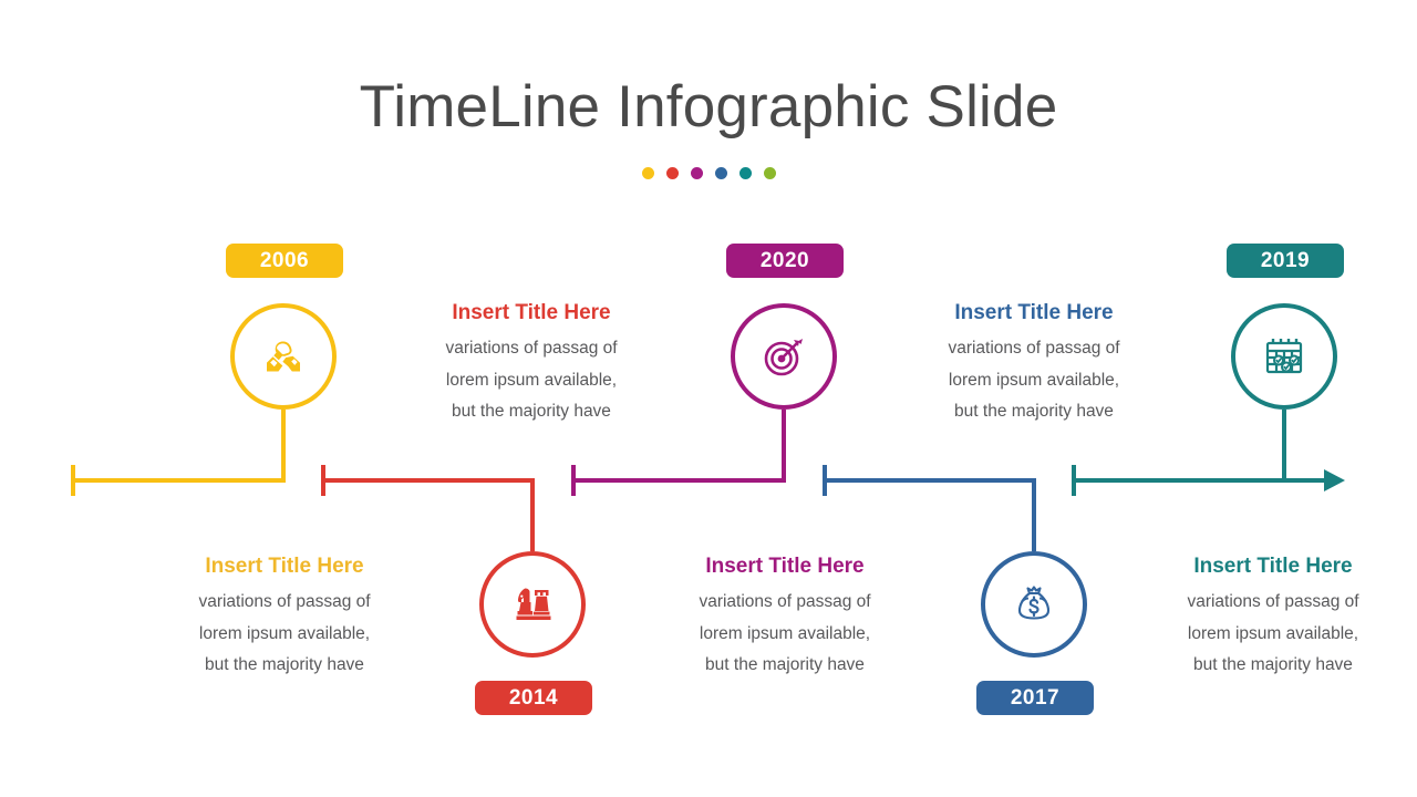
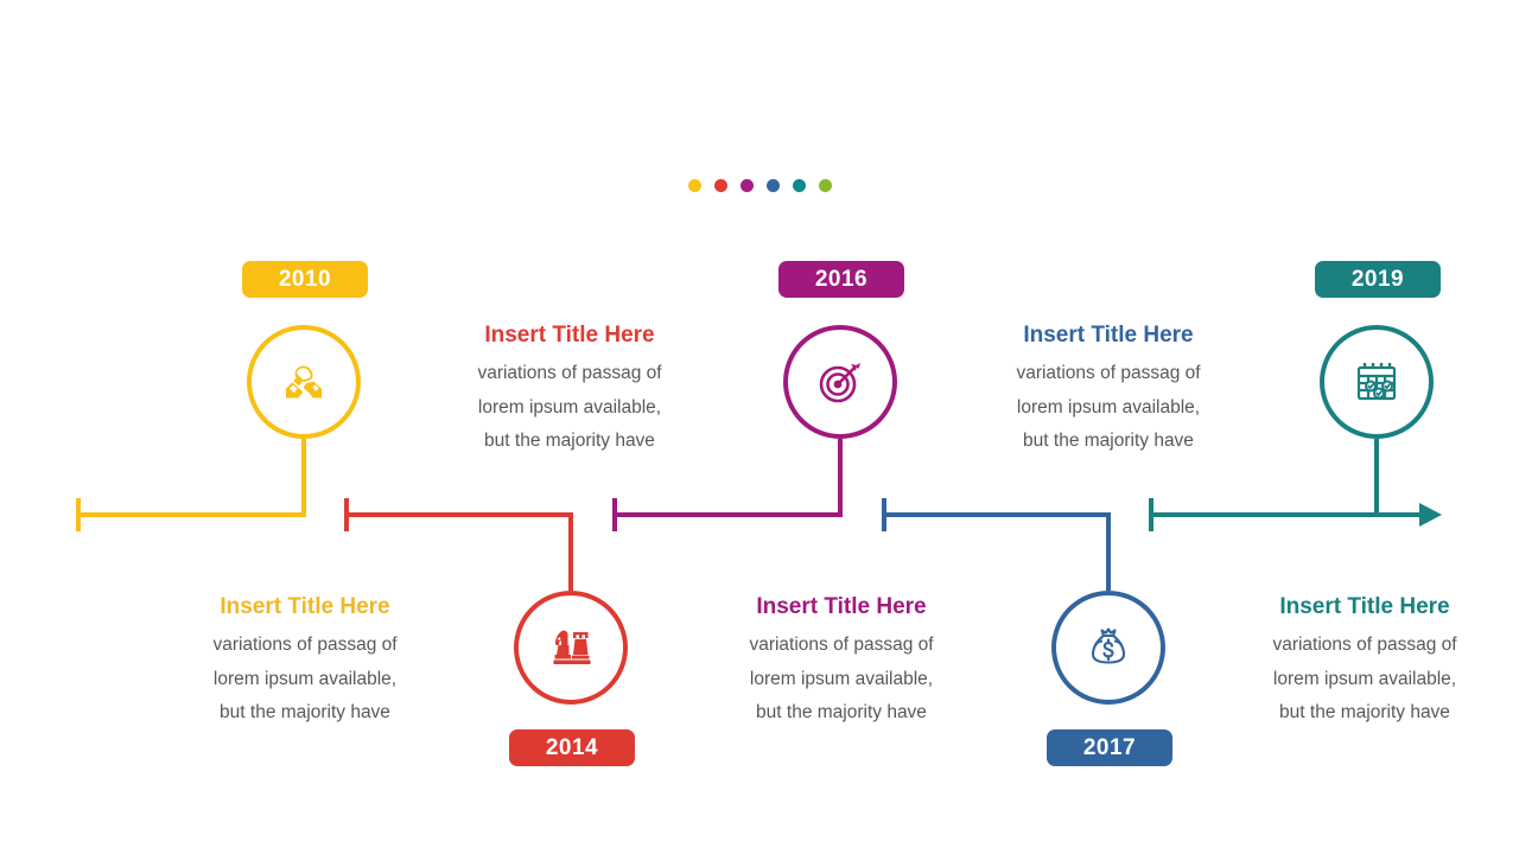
- TimeLine Infographic Slide
- 2006
+ 2010
- 2020
+ 2016
  2019
  2014
  2017
  Insert Title Here
  variations of passag of
  lorem ipsum available,
  but the majority have
  Insert Title Here
  variations of passag of
  lorem ipsum available,
  but the majority have
  Insert Title Here
  variations of passag of
  lorem ipsum available,
  but the majority have
  Insert Title Here
  variations of passag of
  lorem ipsum available,
  but the majority have
  Insert Title Here
  variations of passag of
  lorem ipsum available,
  but the majority have
